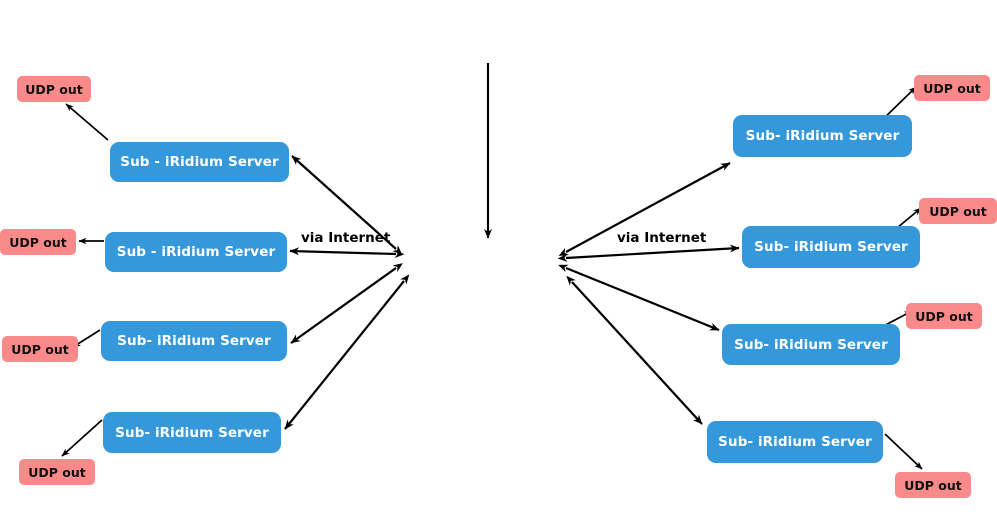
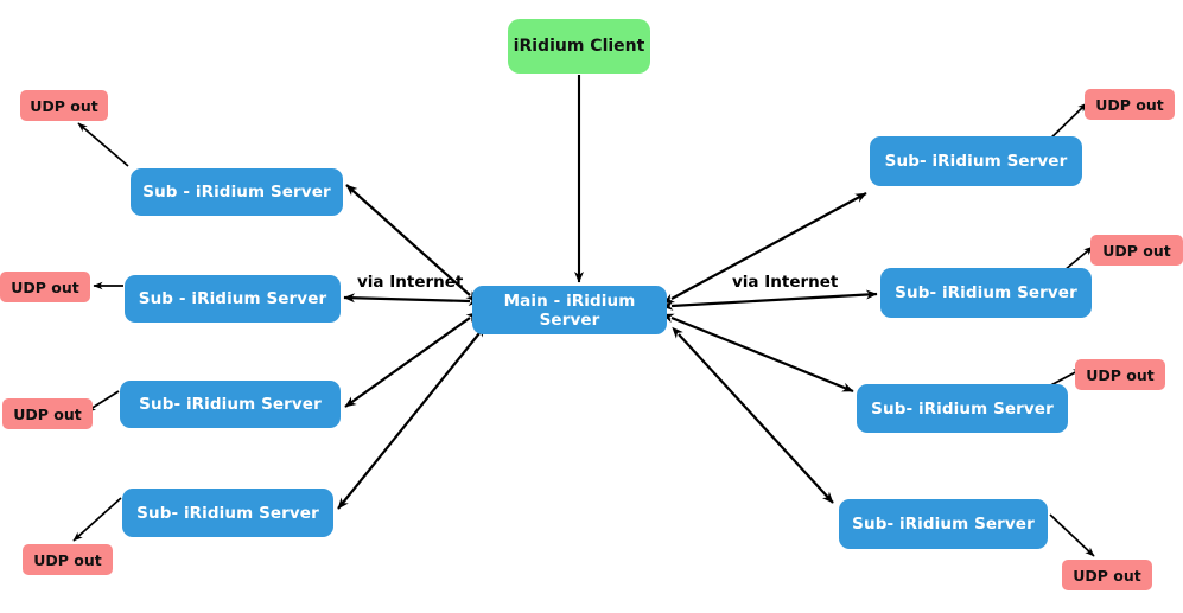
+ iRidium Client
+ Main - iRidium Server
  Sub - iRidium Server
  Sub - iRidium Server
  Sub- iRidium Server
  Sub- iRidium Server
  Sub- iRidium Server
  Sub- iRidium Server
  Sub- iRidium Server
  Sub- iRidium Server
  UDP out
  UDP out
  UDP out
  UDP out
  UDP out
  UDP out
  UDP out
  UDP out
  via Internet
  via Internet
